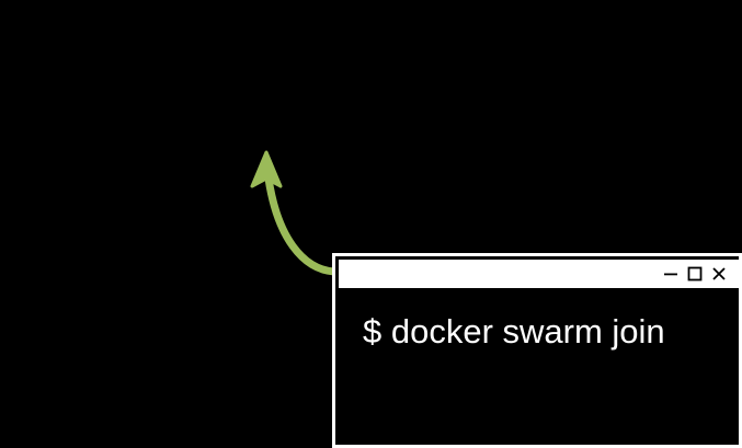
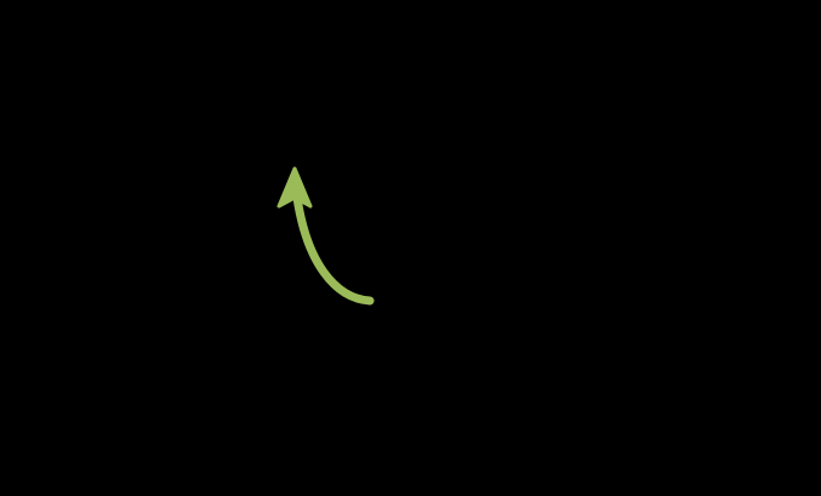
- $ docker swarm join
